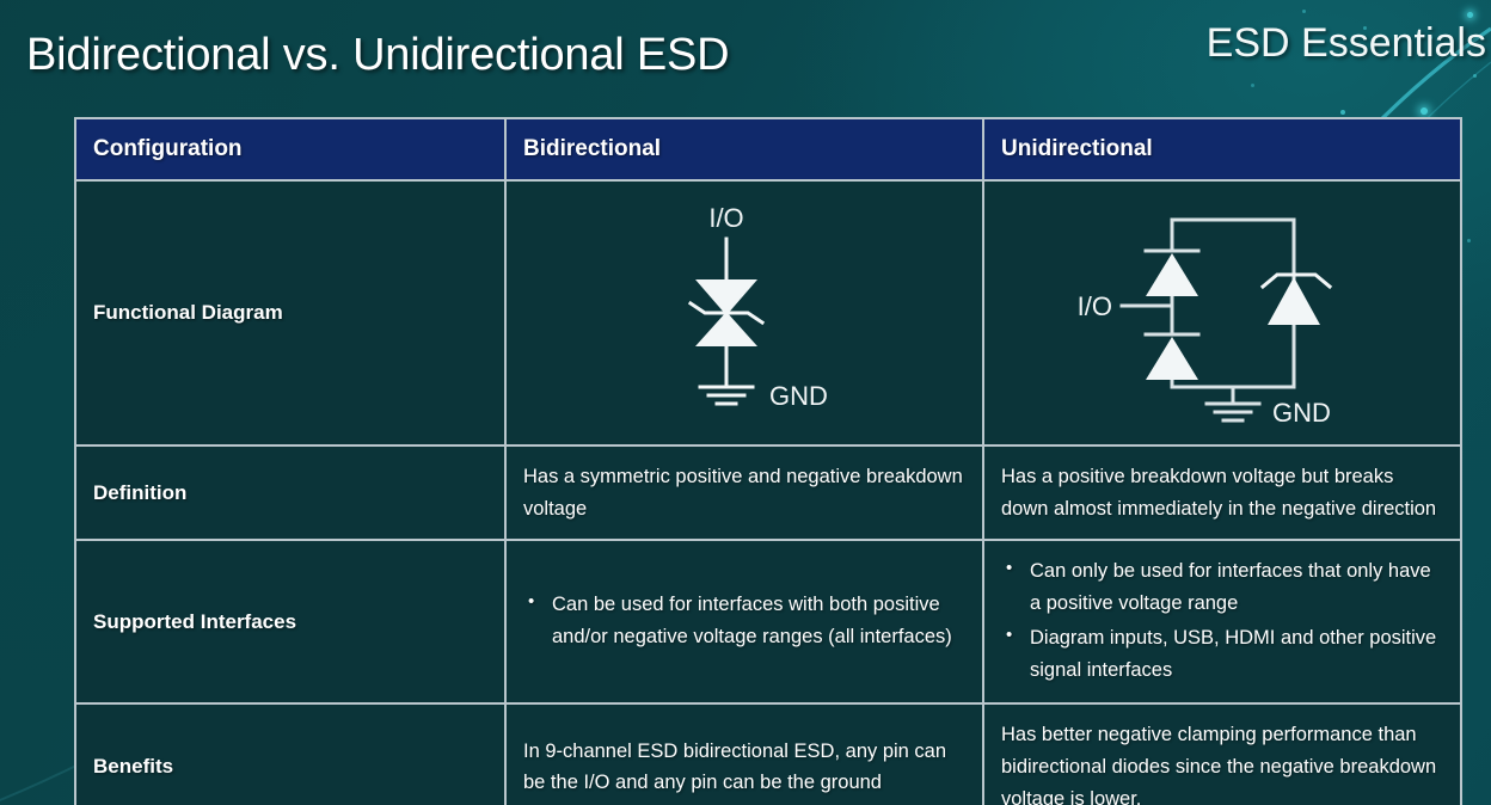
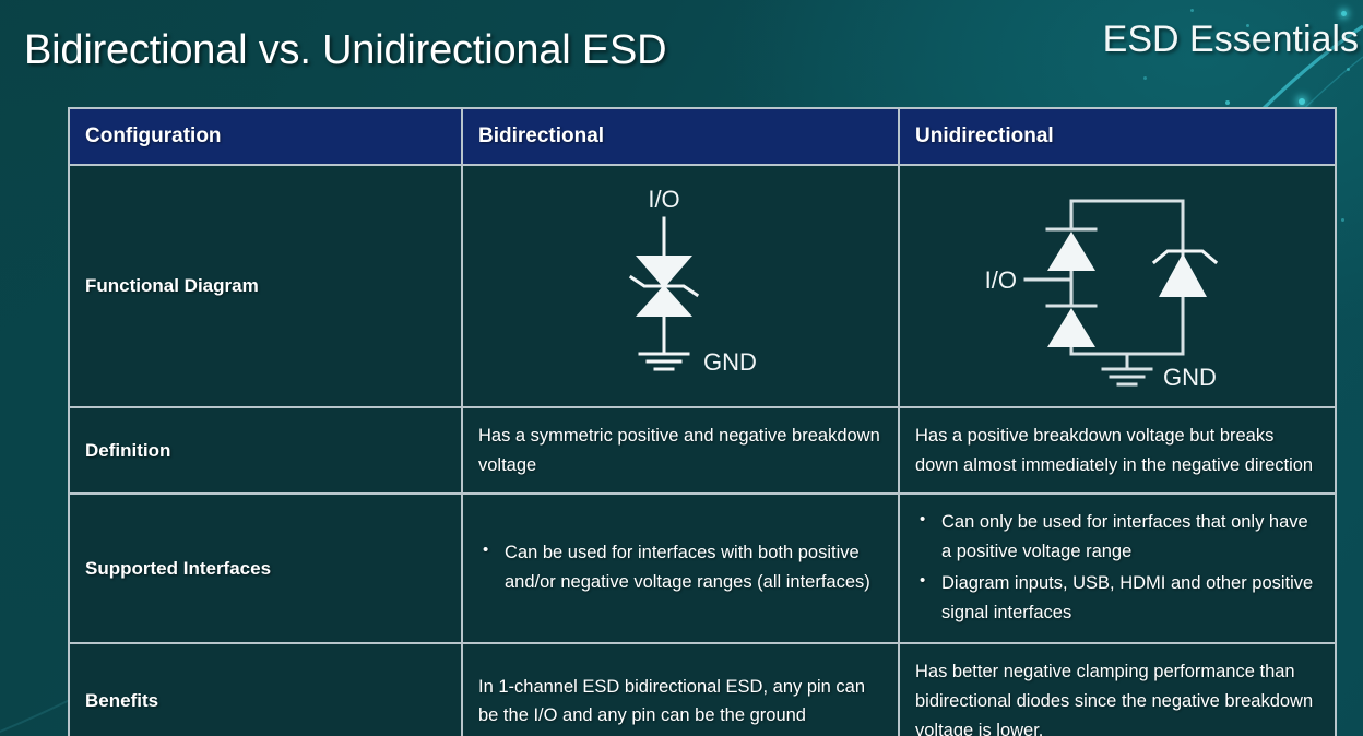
  Bidirectional vs. Unidirectional ESD
  ESD Essentials
  Configuration	Bidirectional	Unidirectional
  Functional Diagram	I/O GND	I/O GND
  Definition	Has a symmetric positive and negative breakdown voltage	Has a positive breakdown voltage but breaks down almost immediately in the negative direction
  Supported Interfaces	Can be used for interfaces with both positive and/or negative voltage ranges (all interfaces)	Can only be used for interfaces that only have a positive voltage range Diagram inputs, USB, HDMI and other positive signal interfaces
- Benefits	In 9-channel ESD bidirectional ESD, any pin can be the I/O and any pin can be the ground	Has better negative clamping performance than bidirectional diodes since the negative breakdown voltage is lower.
+ Benefits	In 1-channel ESD bidirectional ESD, any pin can be the I/O and any pin can be the ground	Has better negative clamping performance than bidirectional diodes since the negative breakdown voltage is lower.
